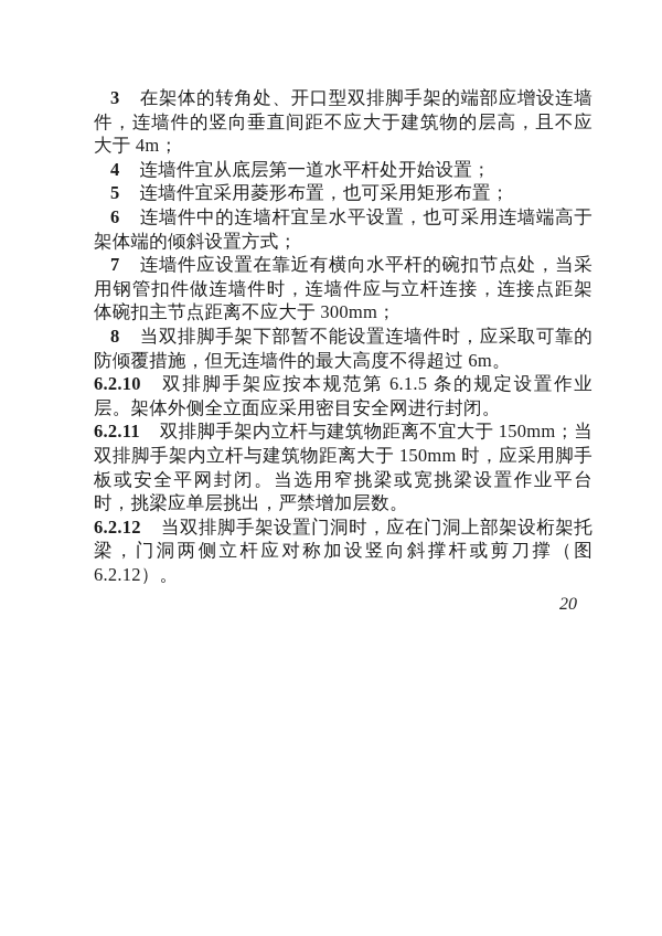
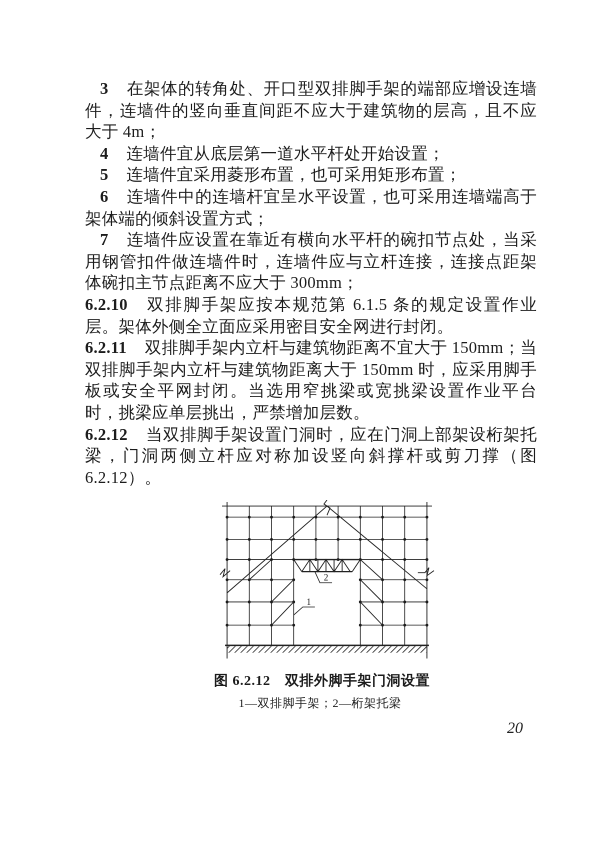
  3 在架体的转角处、开口型双排脚手架的端部应增设连墙件，连墙件的竖向垂直间距不应大于建筑物的层高，且不应大于 4m；
  4 连墙件宜从底层第一道水平杆处开始设置；
  5 连墙件宜采用菱形布置，也可采用矩形布置；
  6 连墙件中的连墙杆宜呈水平设置，也可采用连墙端高于架体端的倾斜设置方式；
  7 连墙件应设置在靠近有横向水平杆的碗扣节点处，当采用钢管扣件做连墙件时，连墙件应与立杆连接，连接点距架体碗扣主节点距离不应大于 300mm；
- 8 当双排脚手架下部暂不能设置连墙件时，应采取可靠的防倾覆措施，但无连墙件的最大高度不得超过 6m。
  6.2.10 双排脚手架应按本规范第 6.1.5 条的规定设置作业层。架体外侧全立面应采用密目安全网进行封闭。
  6.2.11 双排脚手架内立杆与建筑物距离不宜大于 150mm；当双排脚手架内立杆与建筑物距离大于 150mm 时，应采用脚手板或安全平网封闭。当选用窄挑梁或宽挑梁设置作业平台时，挑梁应单层挑出，严禁增加层数。
  6.2.12 当双排脚手架设置门洞时，应在门洞上部架设桁架托梁，门洞两侧立杆应对称加设竖向斜撑杆或剪刀撑（图 6.2.12）。
+ 1
+ 2
+ 图 6.2.12 双排外脚手架门洞设置
+ 1—双排脚手架；2—桁架托梁
  20
